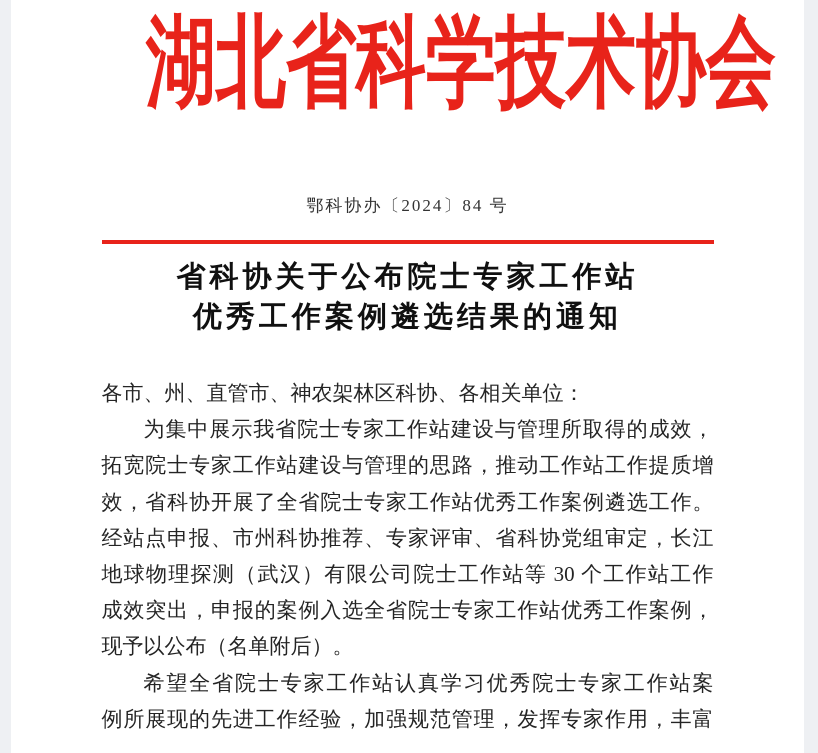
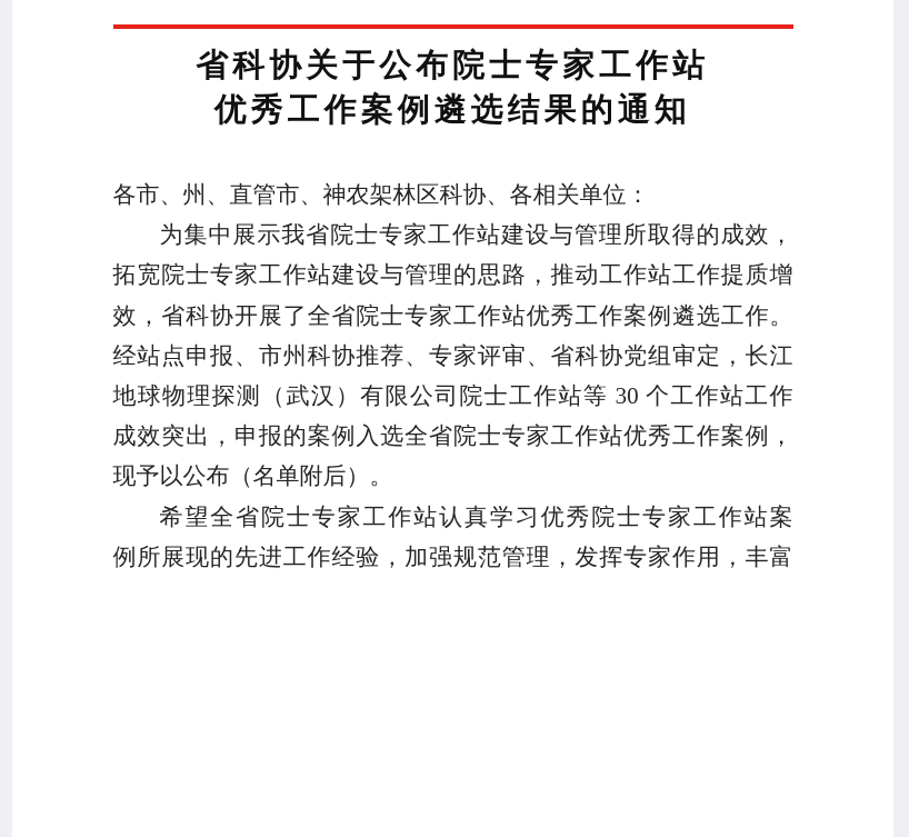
- 湖北省科学技术协会
- 鄂科协办〔2024〕84 号
  省科协关于公布院士专家工作站
  优秀工作案例遴选结果的通知
  各市、州、直管市、神农架林区科协、各相关单位：
  为集中展示我省院士专家工作站建设与管理所取得的成效，
  拓宽院士专家工作站建设与管理的思路，推动工作站工作提质增
  效，省科协开展了全省院士专家工作站优秀工作案例遴选工作。
  经站点申报、市州科协推荐、专家评审、省科协党组审定，长江
  地球物理探测（武汉）有限公司院士工作站等 30 个工作站工作
  成效突出，申报的案例入选全省院士专家工作站优秀工作案例，
  现予以公布（名单附后）。
  希望全省院士专家工作站认真学习优秀院士专家工作站案
  例所展现的先进工作经验，加强规范管理，发挥专家作用，丰富
